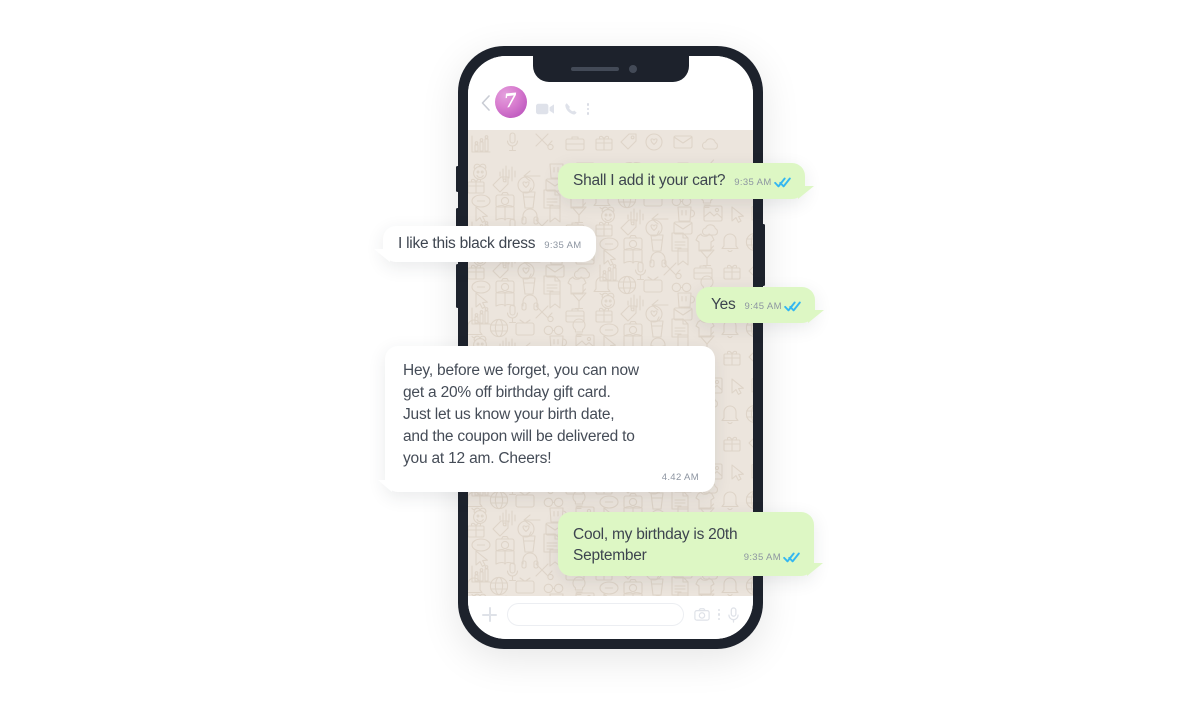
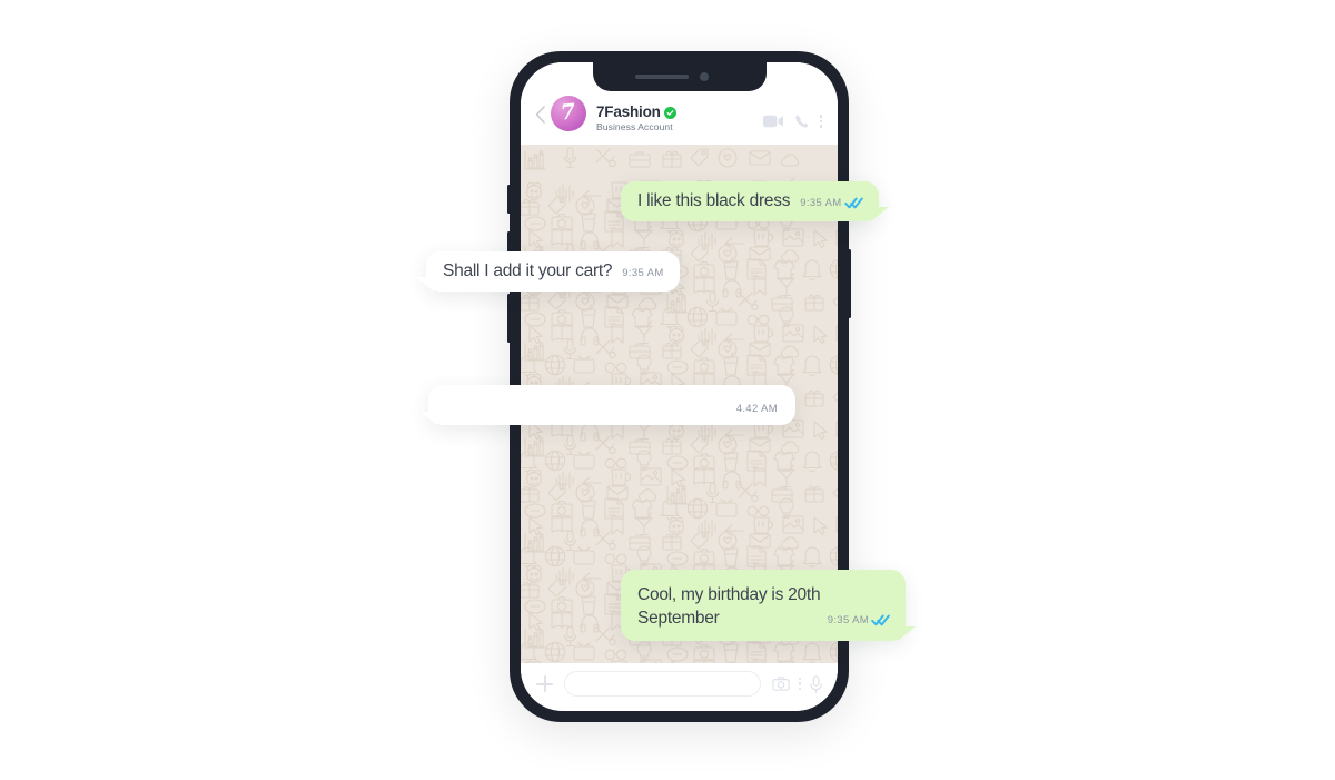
+ 7Fashion
+ Business Account
- Shall I add it your cart?
+ I like this black dress
  9:35 AM
- I like this black dress
+ Shall I add it your cart?
  9:35 AM
- Yes
- 9:45 AM
- Hey, before we forget, you can now
- get a 20% off birthday gift card.
- Just let us know your birth date,
- and the coupon will be delivered to
- you at 12 am. Cheers!
  4.42 AM
  Cool, my birthday is 20th
  September
  9:35 AM
